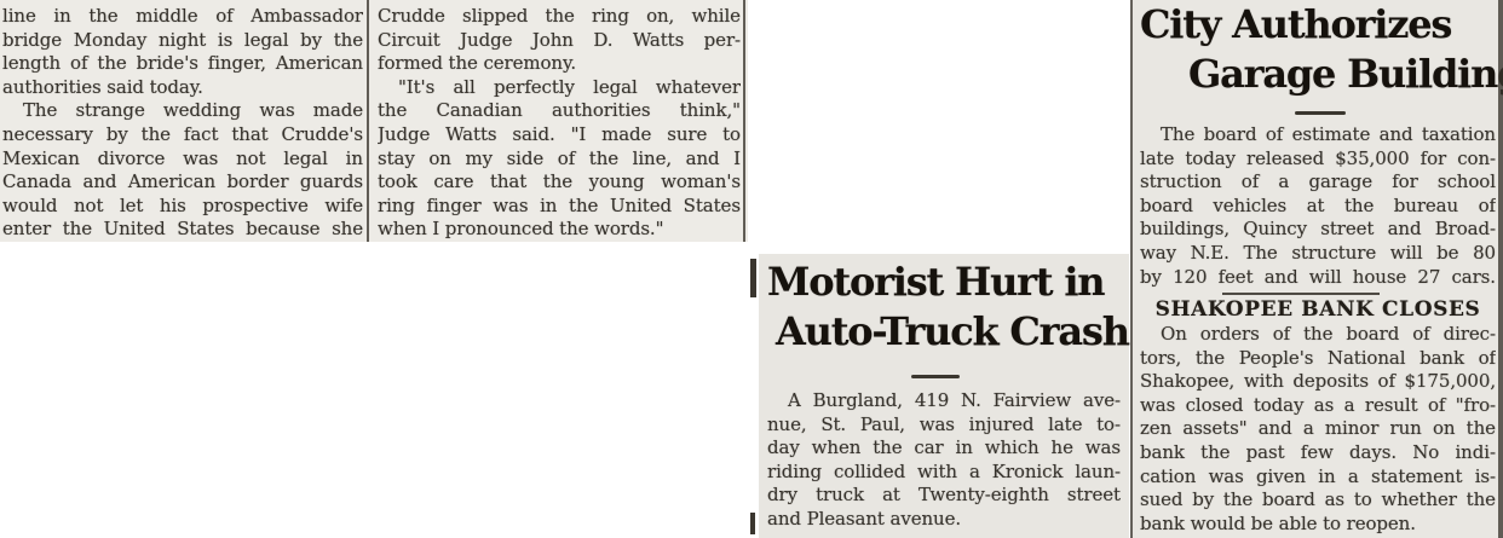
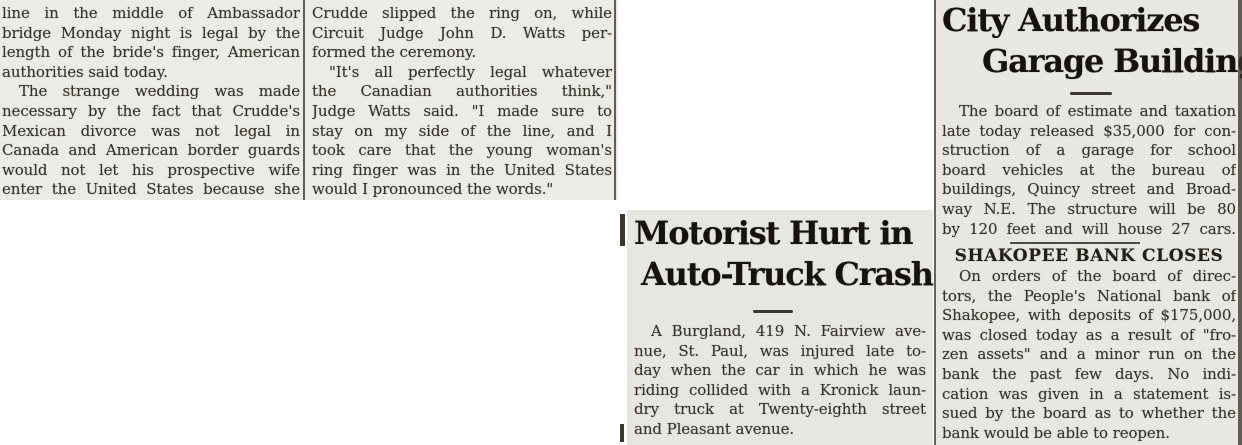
  line
  in
  the
  middle
  of
  Ambassador
  bridge
  Monday
  night
  is
  legal
  by
  the
  length
  of
  the
  bride's
  finger,
  American
  authorities said today.
  The
  strange
  wedding
  was
  made
  necessary
  by
  the
  fact
  that
  Crudde's
  Mexican
  divorce
  was
  not
  legal
  in
  Canada
  and
  American
  border
  guards
  would
  not
  let
  his
  prospective
  wife
  enter
  the
  United
  States
  because
  she
  Crudde
  slipped
  the
  ring
  on,
  while
  Circuit
  Judge
  John
  D.
  Watts
  per-
  formed the ceremony.
  "It's
  all
  perfectly
  legal
  whatever
  the
  Canadian
  authorities
  think,"
  Judge
  Watts
  said.
  "I
  made
  sure
  to
  stay
  on
  my
  side
  of
  the
  line,
  and
  I
  took
  care
  that
  the
  young
  woman's
  ring
  finger
  was
  in
  the
  United
  States
- when I pronounced the words."
+ would I pronounced the words."
  Motorist Hurt in
  Auto-Truck Crash
  A
  Burgland,
  419
  N.
  Fairview
  ave-
  nue,
  St.
  Paul,
  was
  injured
  late
  to-
  day
  when
  the
  car
  in
  which
  he
  was
  riding
  collided
  with
  a
  Kronick
  laun-
  dry
  truck
  at
  Twenty-eighth
  street
  and Pleasant avenue.
  City Authorizes
  Garage Buildin
  The
  board
  of
  estimate
  and
  taxation
  late
  today
  released
  $35,000
  for
  con-
  struction
  of
  a
  garage
  for
  school
  board
  vehicles
  at
  the
  bureau
  of
  buildings,
  Quincy
  street
  and
  Broad-
  way
  N.E.
  The
  structure
  will
  be
  80
  by
  120
  feet
  and
  will
  house
  27
  cars.
  SHAKOPEE BANK CLOSES
  On
  orders
  of
  the
  board
  of
  direc-
  tors,
  the
  People's
  National
  bank
  of
  Shakopee,
  with
  deposits
  of
  $175,000,
  was
  closed
  today
  as
  a
  result
  of
  "fro-
  zen
  assets"
  and
  a
  minor
  run
  on
  the
  bank
  the
  past
  few
  days.
  No
  indi-
  cation
  was
  given
  in
  a
  statement
  is-
  sued
  by
  the
  board
  as
  to
  whether
  the
  bank would be able to reopen.
